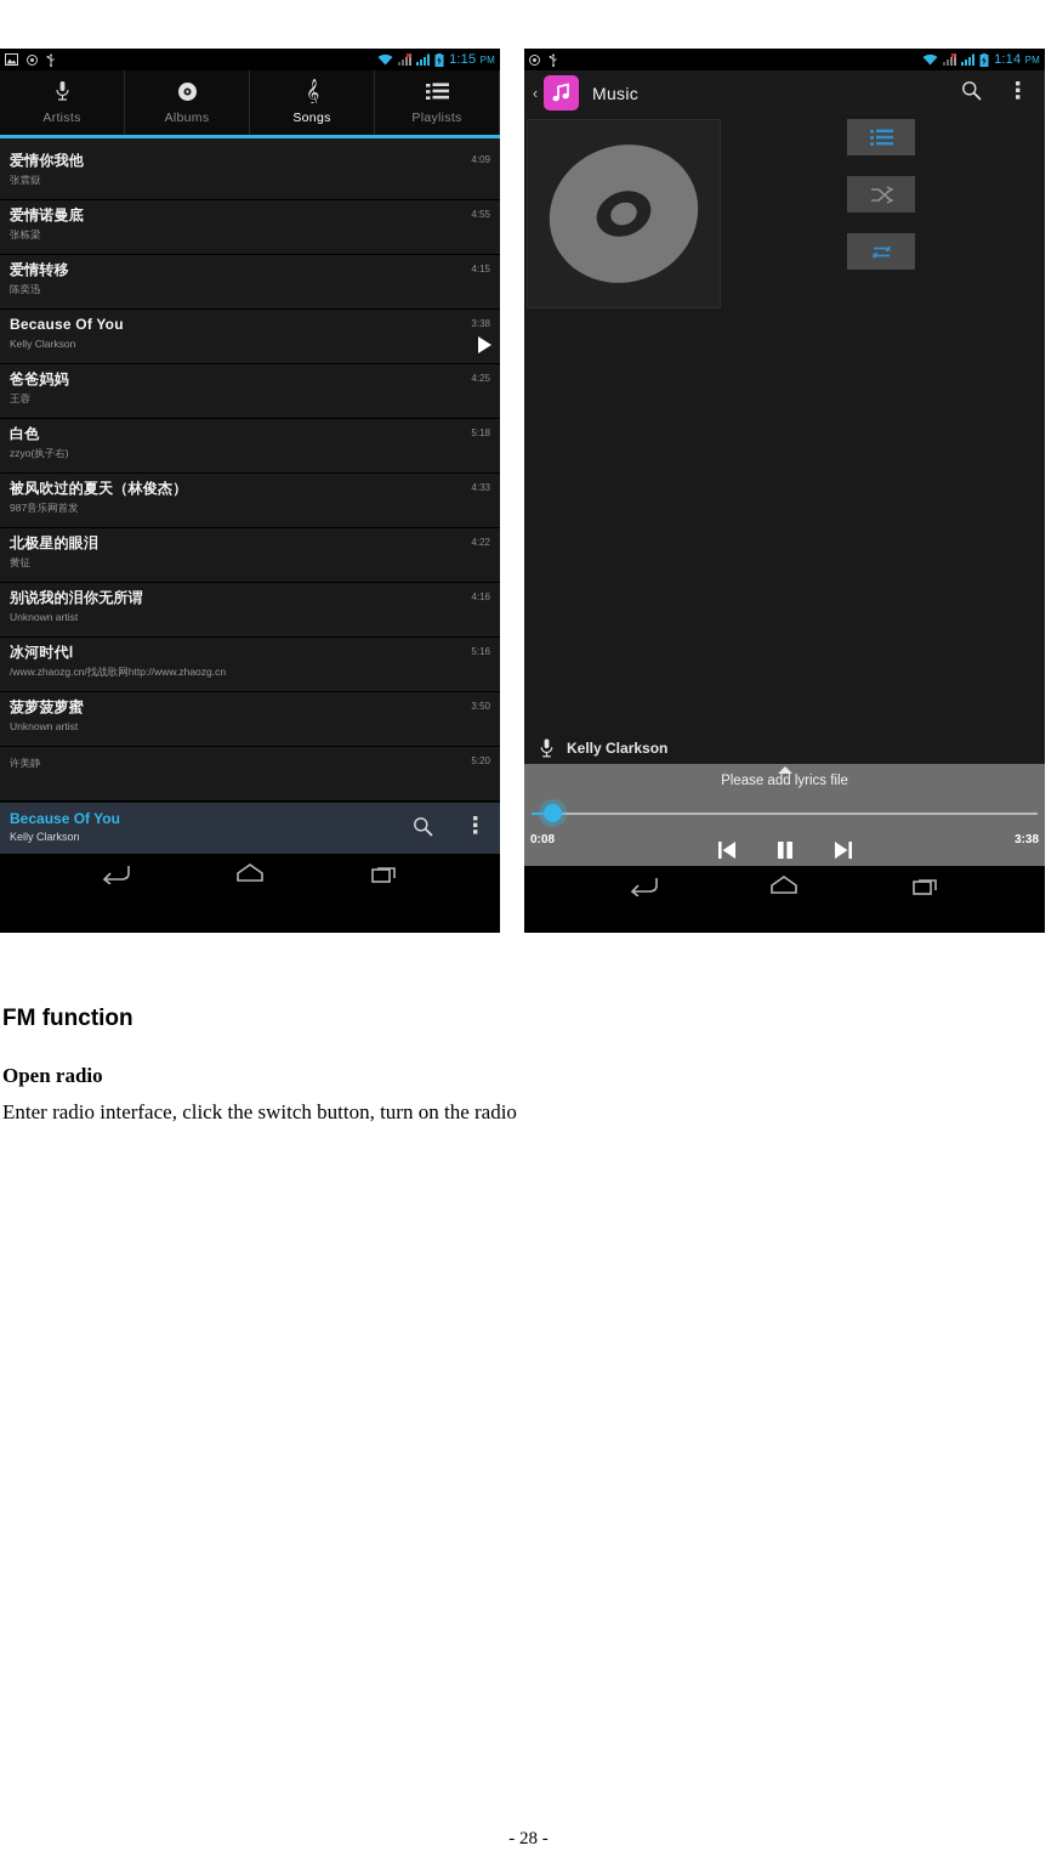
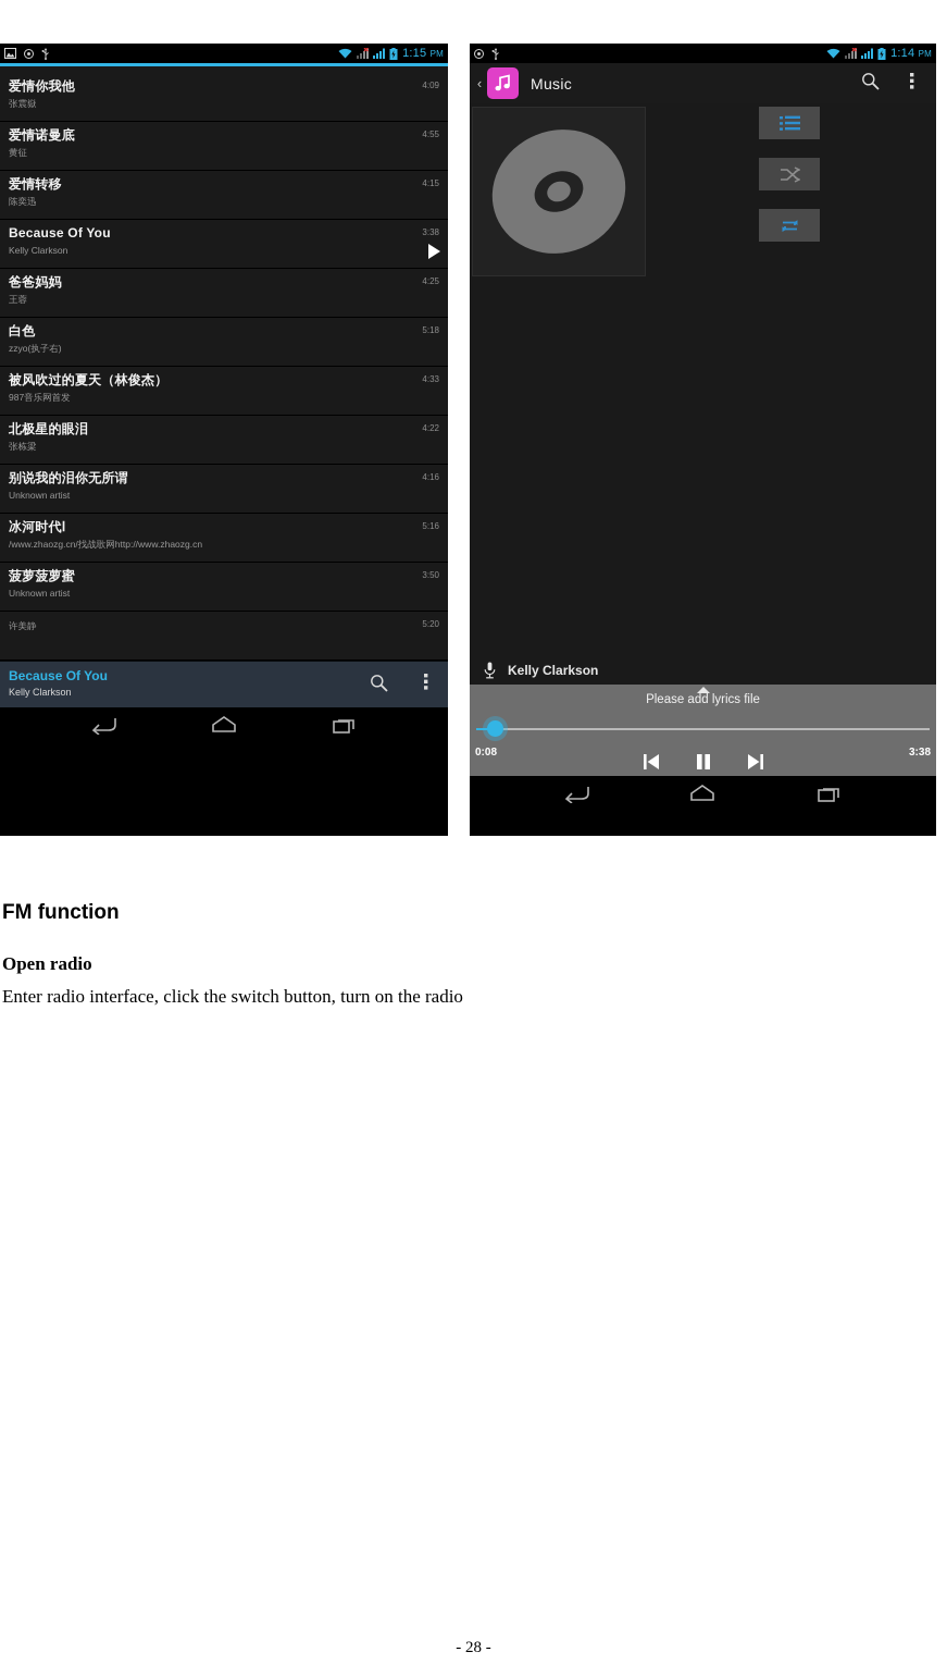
  1:15 PM
- Artists
- Albums
- 𝄞
- Songs
- Playlists
  爱情你我他
  张震嶽
  4:09
  爱情诺曼底
- 张栋梁
+ 黄征
  4:55
  爱情转移
  陈奕迅
  4:15
  Because Of You
  Kelly Clarkson
  3:38
  爸爸妈妈
  王蓉
  4:25
  白色
  zzyo(执子右)
  5:18
  被风吹过的夏天（林俊杰）
  987音乐网首发
  4:33
  北极星的眼泪
- 黄征
+ 张栋梁
  4:22
  别说我的泪你无所谓
  Unknown artist
  4:16
  冰河时代Ⅰ
  /www.zhaozg.cn/找战歌网http://www.zhaozg.cn
  5:16
  菠萝菠萝蜜
  Unknown artist
  3:50
  许美静
  5:20
  Because Of You
  Kelly Clarkson
  1:14 PM
  ‹
  Music
  Kelly Clarkson
  Please add lyrics file
  0:08
  3:38
  FM function
  Open radio
  Enter radio interface, click the switch button, turn on the radio
  - 28 -
